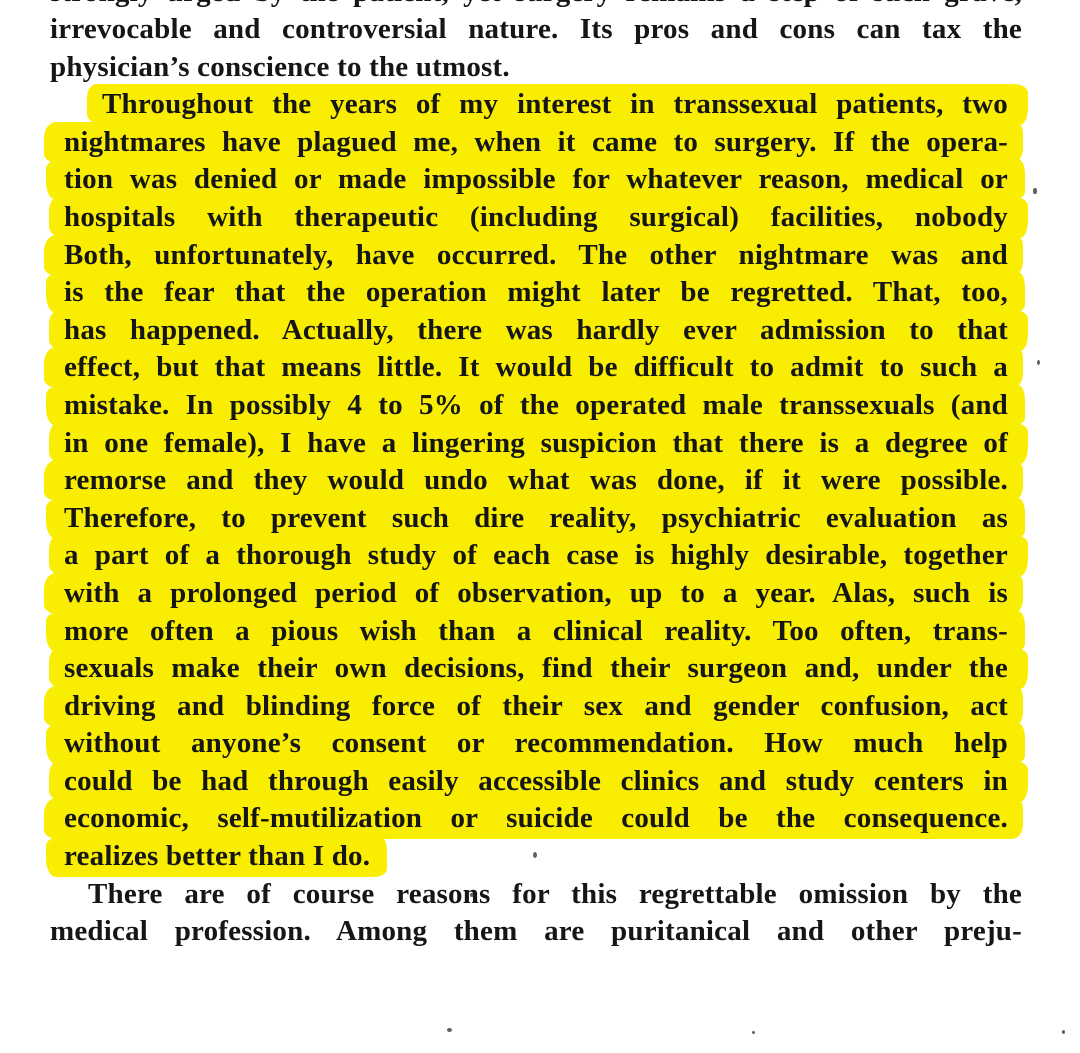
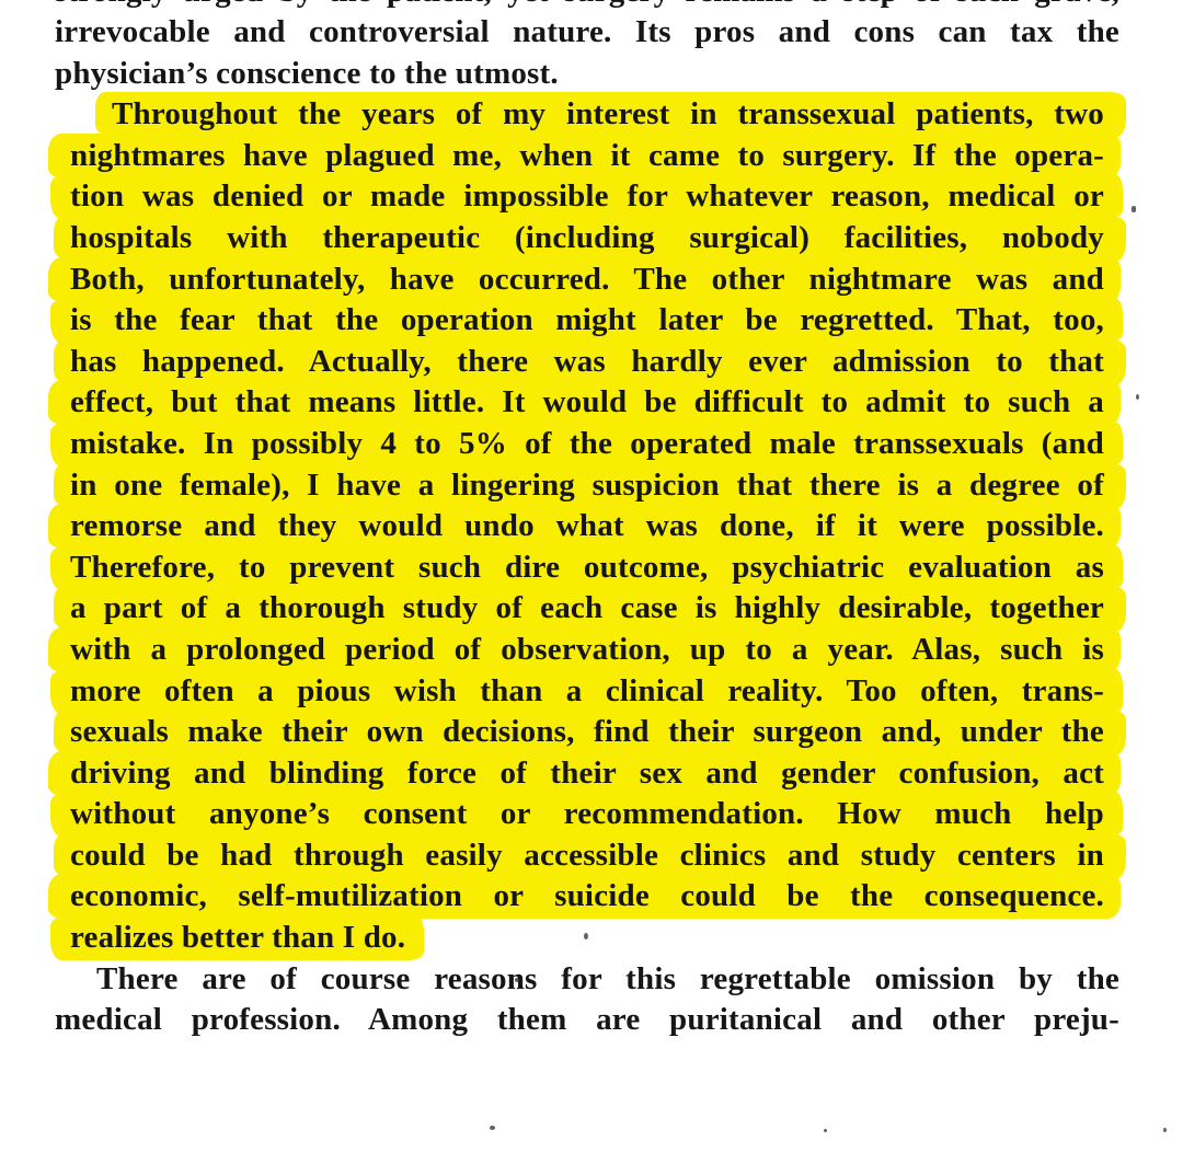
  irrevocable and controversial nature. Its pros and cons can tax the
  physician’s conscience to the utmost.
  Throughout the years of my interest in transsexual patients, two
  nightmares have plagued me, when it came to surgery. If the opera-
  tion was denied or made impossible for whatever reason, medical or
  hospitals with therapeutic (including surgical) facilities, nobody
  Both, unfortunately, have occurred. The other nightmare was and
  is the fear that the operation might later be regretted. That, too,
  has happened. Actually, there was hardly ever admission to that
  effect, but that means little. It would be difficult to admit to such a
  mistake. In possibly 4 to 5% of the operated male transsexuals (and
  in one female), I have a lingering suspicion that there is a degree of
  remorse and they would undo what was done, if it were possible.
- Therefore, to prevent such dire reality, psychiatric evaluation as
+ Therefore, to prevent such dire outcome, psychiatric evaluation as
  a part of a thorough study of each case is highly desirable, together
  with a prolonged period of observation, up to a year. Alas, such is
  more often a pious wish than a clinical reality. Too often, trans-
  sexuals make their own decisions, find their surgeon and, under the
  driving and blinding force of their sex and gender confusion, act
  without anyone’s consent or recommendation. How much help
  could be had through easily accessible clinics and study centers in
  economic, self-mutilization or suicide could be the consequence.
  realizes better than I do.
  There are of course reasons for this regrettable omission by the
  medical profession. Among them are puritanical and other preju-
